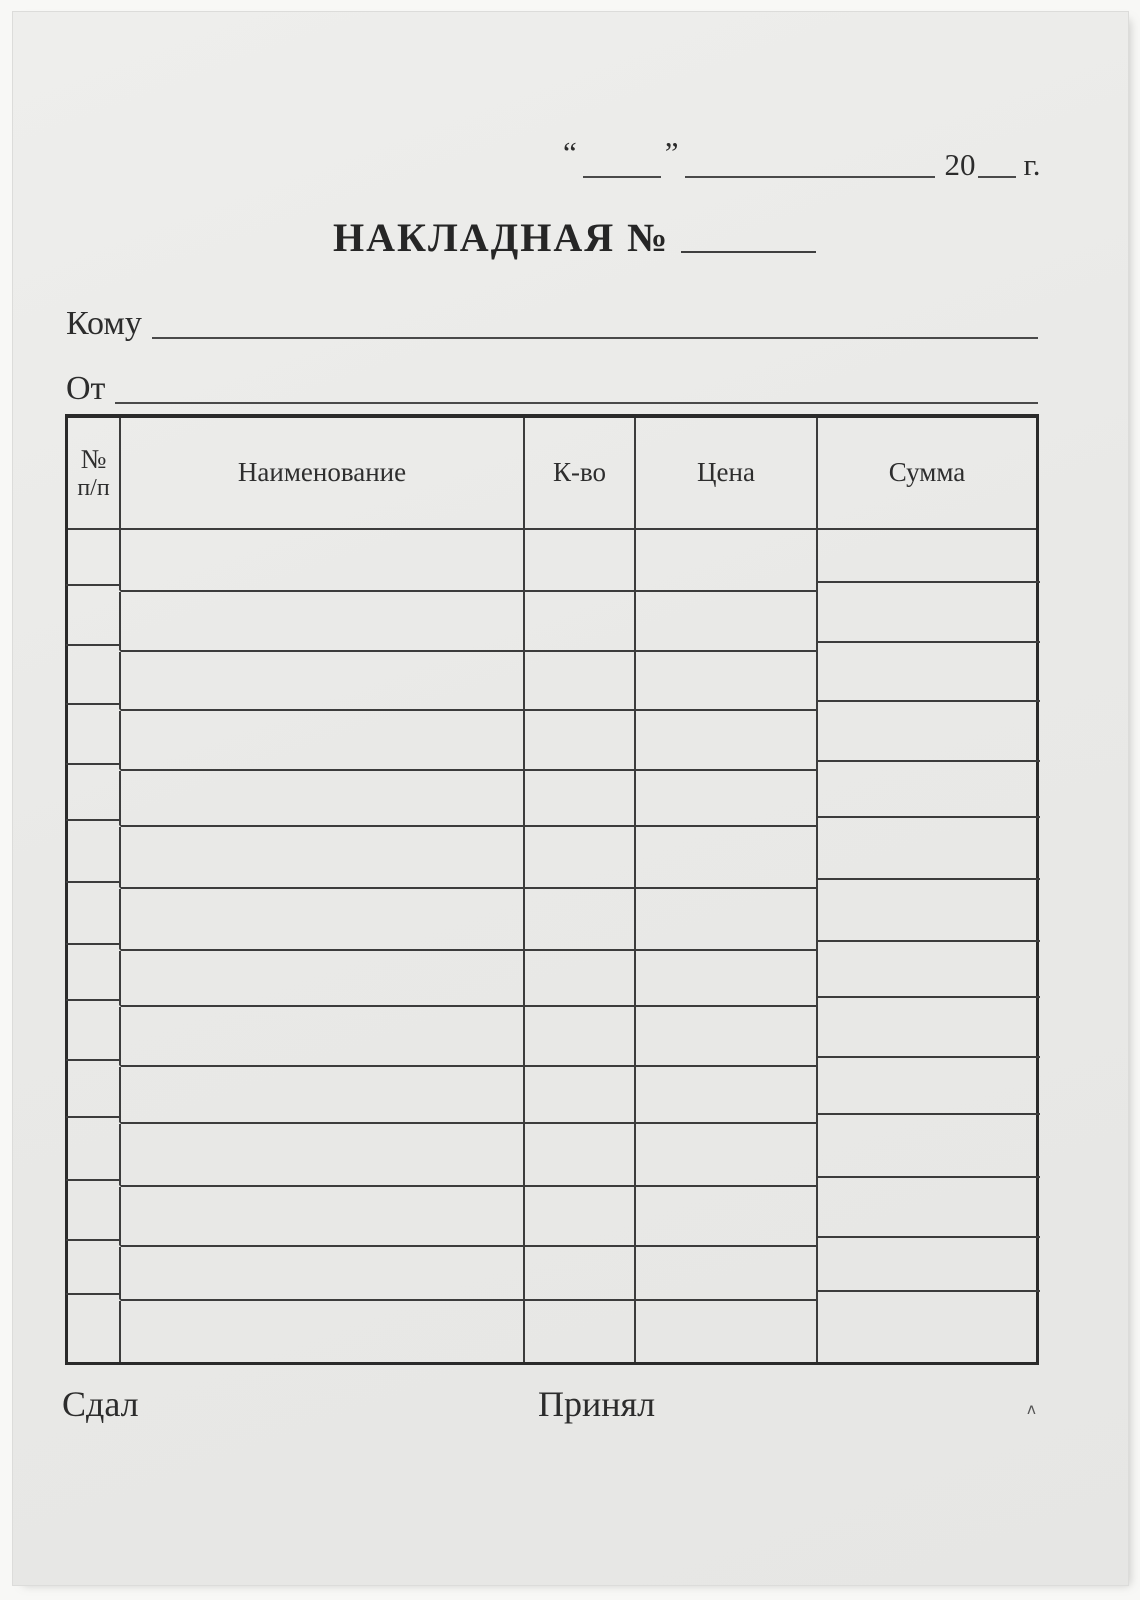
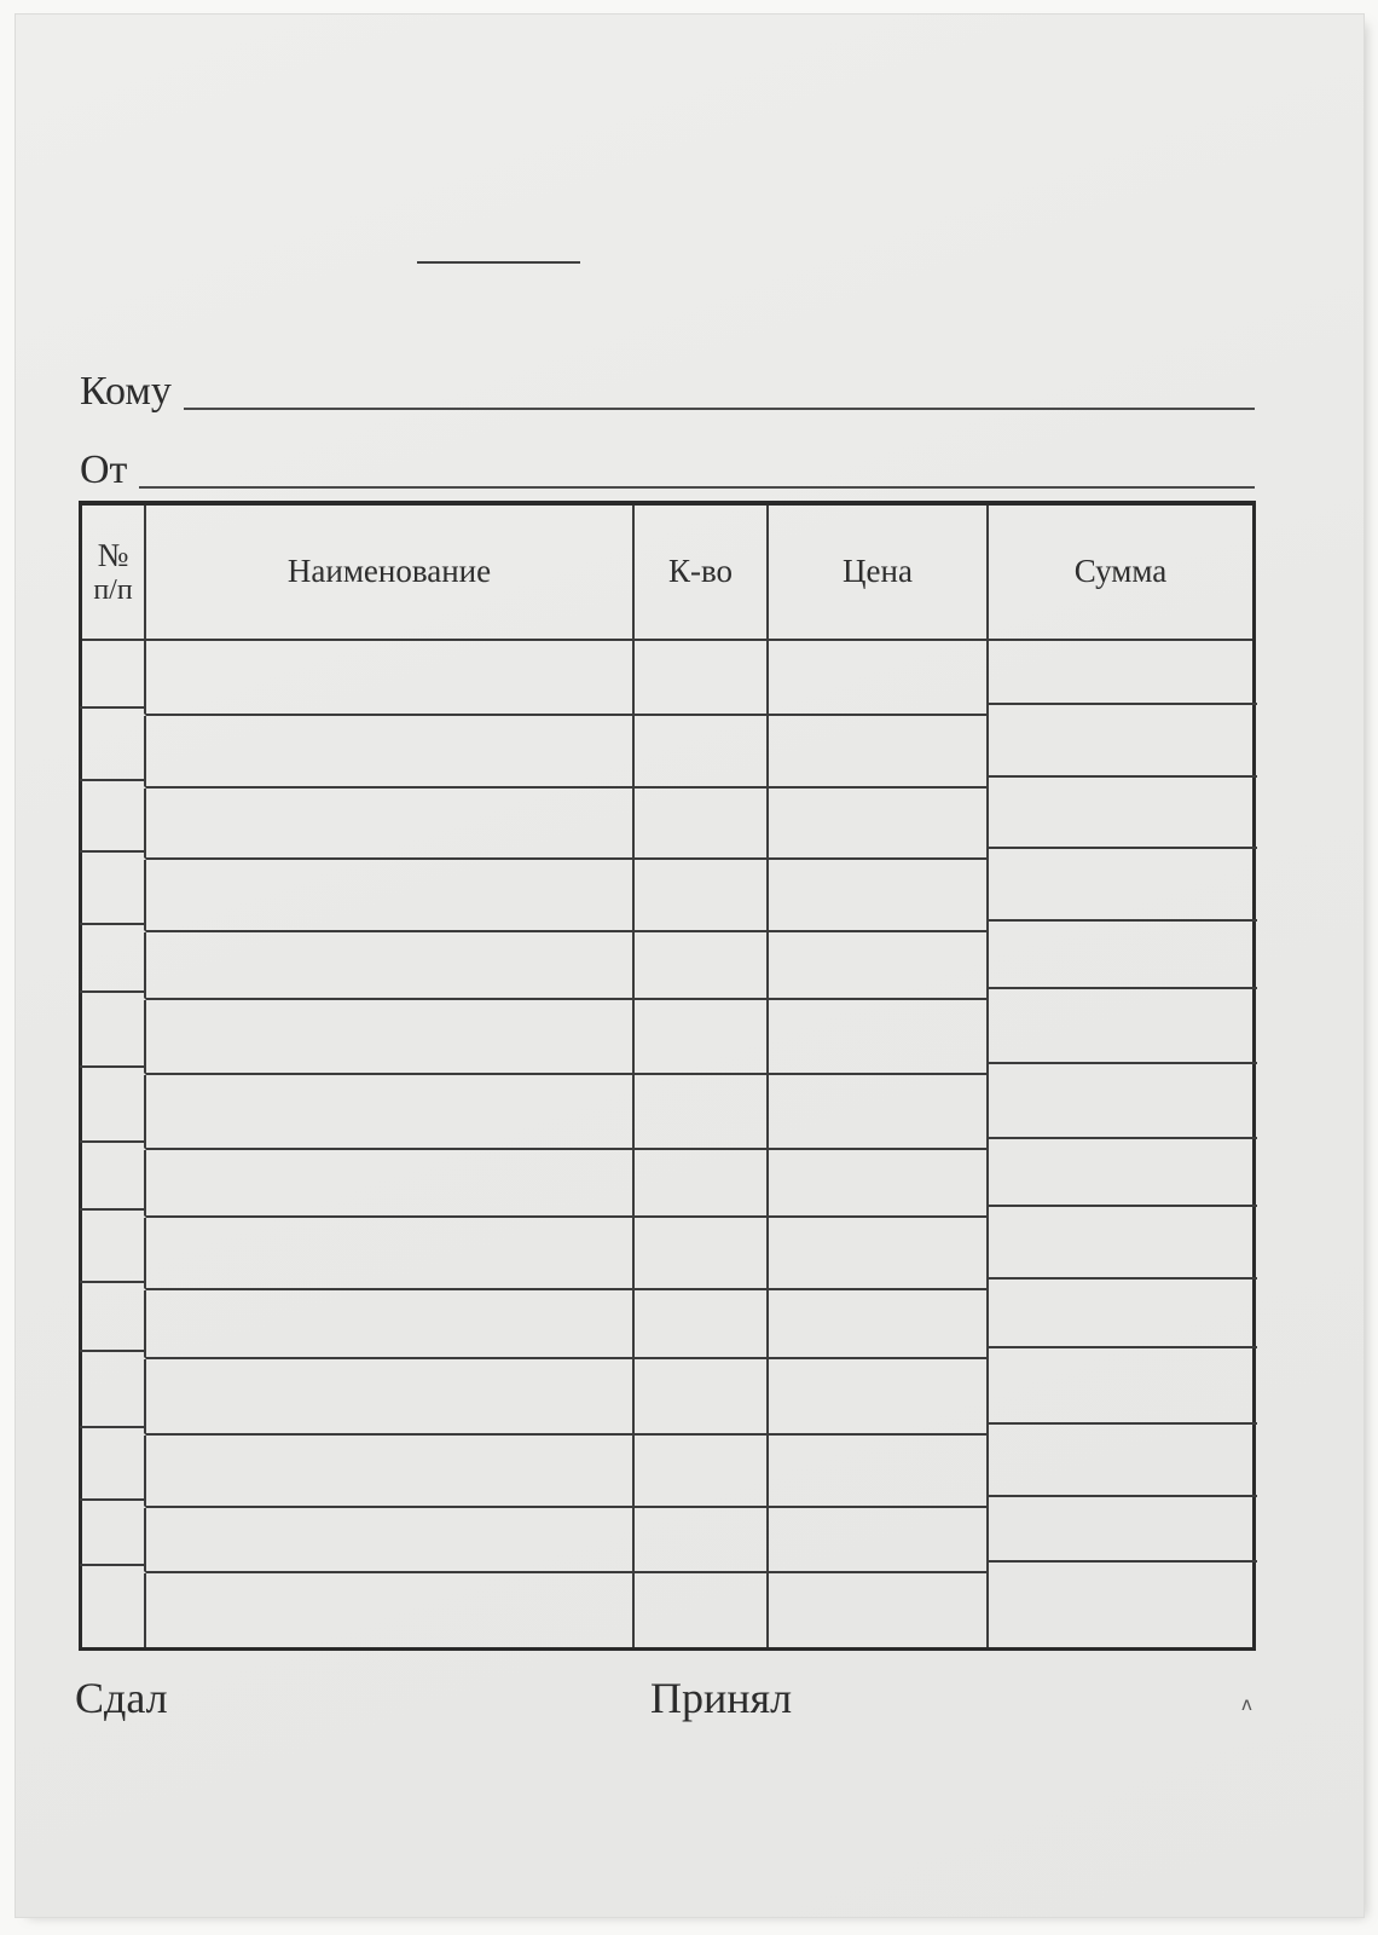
- “
- ”
- 20
- г.
- НАКЛАДНАЯ №
  Кому
  От
  №
  п/п
  Наименование
  К-во
  Цена
  Сумма
  Сдал
  Принял
  ʌ
